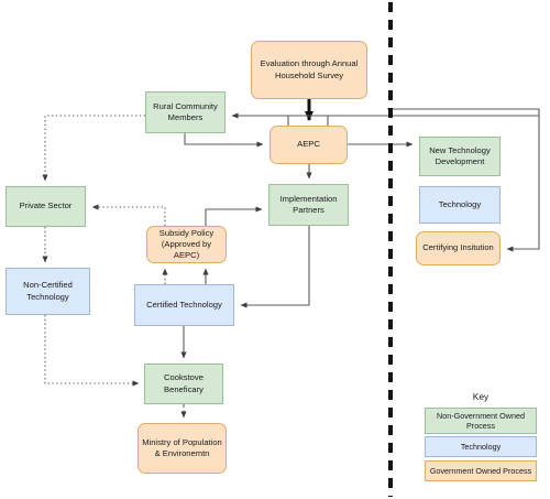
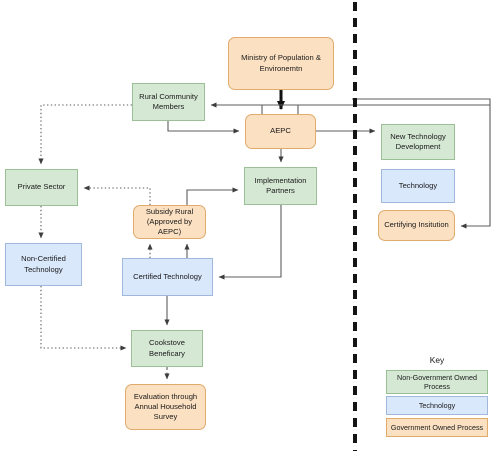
- Evaluation through Annual Household Survey
+ Ministry of Population & Environemtn
  Rural Community Members
  AEPC
  Private Sector
  Implementation Partners
- Subsidy Policy (Approved by AEPC)
+ Subsidy Rural (Approved by AEPC)
  Non-Certified Technology
  Certified Technology
  Cookstove Beneficary
- Ministry of Population & Environemtn
+ Evaluation through Annual Household Survey
  New Technology Development
  Technology
  Certifying Insitution
  Key
  Non-Government Owned Process
  Technology
  Government Owned Process
